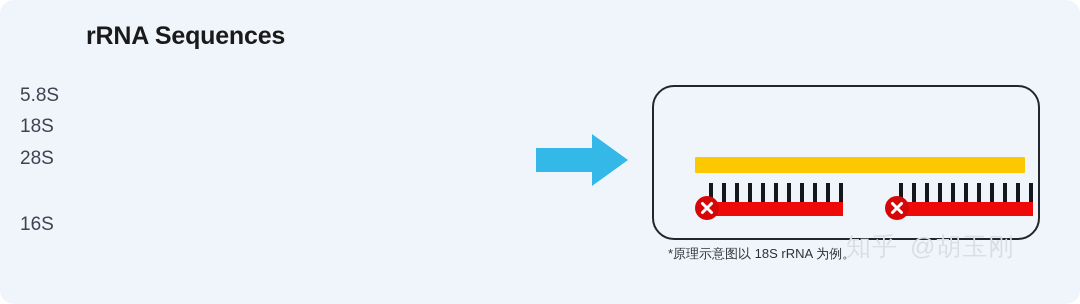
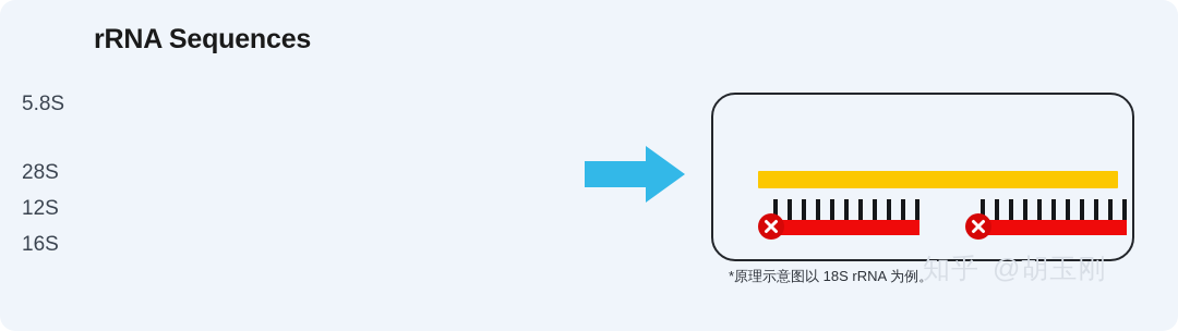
  rRNA Sequences
  5.8S
- 18S
  28S
+ 12S
  16S
  *原理示意图以 18S rRNA 为例。
  知乎 @胡玉刚
